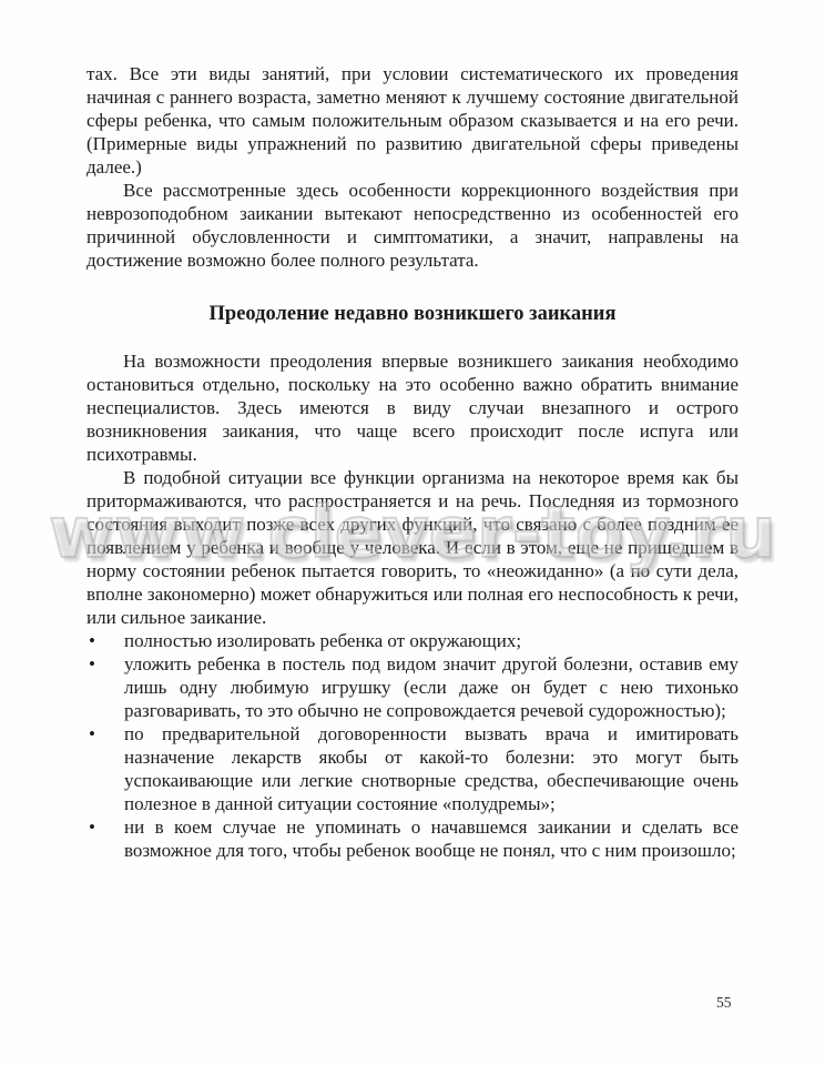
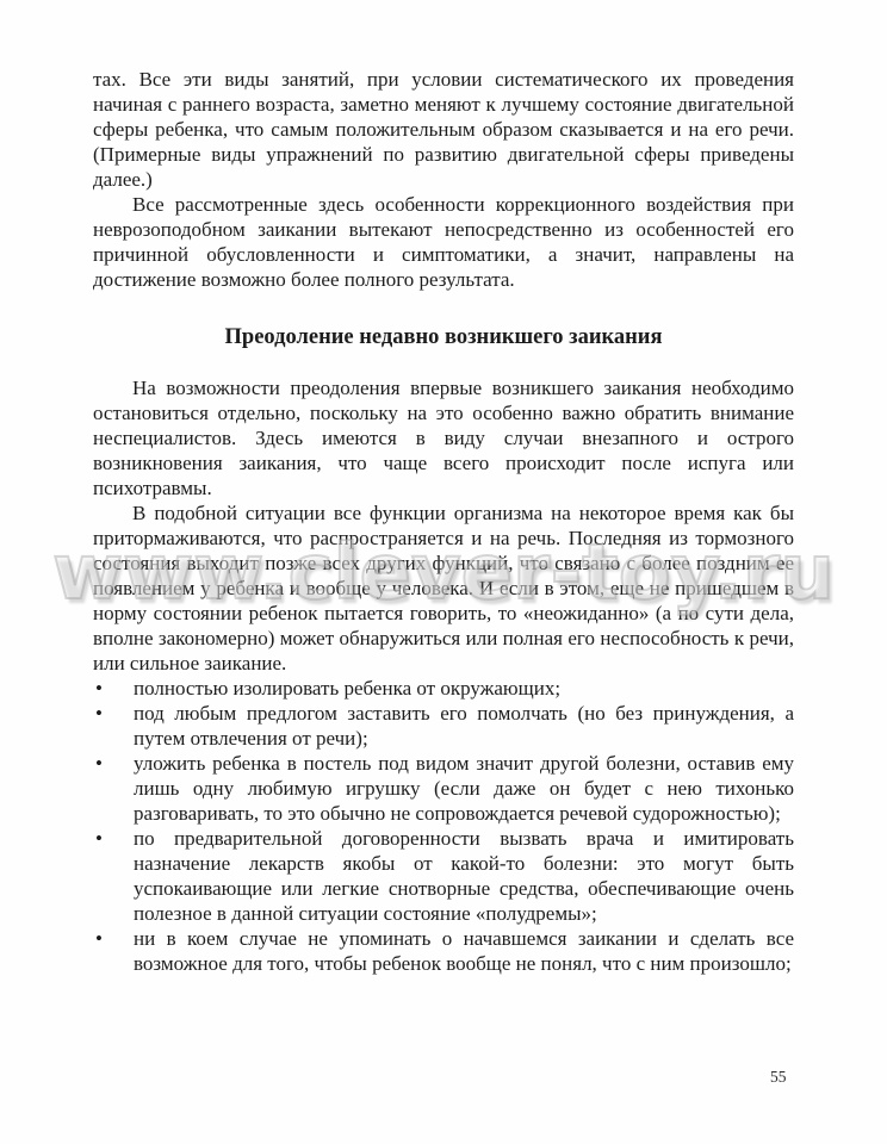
  тах. Все эти виды занятий, при условии систематического их проведения начиная с раннего возраста, заметно меняют к лучшему состояние двигательной сферы ребенка, что самым положительным образом сказывается и на его речи. (Примерные виды упражнений по развитию двигательной сферы приведены далее.)
  Все рассмотренные здесь особенности коррекционного воздействия при неврозоподобном заикании вытекают непосредственно из особенностей его причинной обусловленности и симптоматики, а значит, направлены на достижение возможно более полного результата.
  Преодоление недавно возникшего заикания
  На возможности преодоления впервые возникшего заикания необходимо остановиться отдельно, поскольку на это особенно важно обратить внимание неспециалистов. Здесь имеются в виду случаи внезапного и острого возникновения заикания, что чаще всего происходит после испуга или психотравмы.
  В подобной ситуации все функции организма на некоторое время как бы притормаживаются, что распространяется и на речь. Последняя из тормозного состояния выходит позже всех других функций, что связано с более поздним ее появлением у ребенка и вообще у человека. И если в этом, еще не пришедшем в норму состоянии ребенок пытается говорить, то «неожиданно» (а по сути дела, вполне закономерно) может обнаружиться или полная его неспособность к речи, или сильное заикание.
  полностью изолировать ребенка от окружающих;
+ под любым предлогом заставить его помолчать (но без принуждения, а путем отвлечения от речи);
  уложить ребенка в постель под видом значит другой болезни, оставив ему лишь одну любимую игрушку (если даже он будет с нею тихонько разговаривать, то это обычно не сопровождается речевой судорожностью);
  по предварительной договоренности вызвать врача и имитировать назначение лекарств якобы от какой-то болезни: это могут быть успокаивающие или легкие снотворные средства, обеспечивающие очень полезное в данной ситуации состояние «полудремы»;
  ни в коем случае не упоминать о начавшемся заикании и сделать все возможное для того, чтобы ребенок вообще не понял, что с ним произошло;
  www.clever-toy.ru
  55
